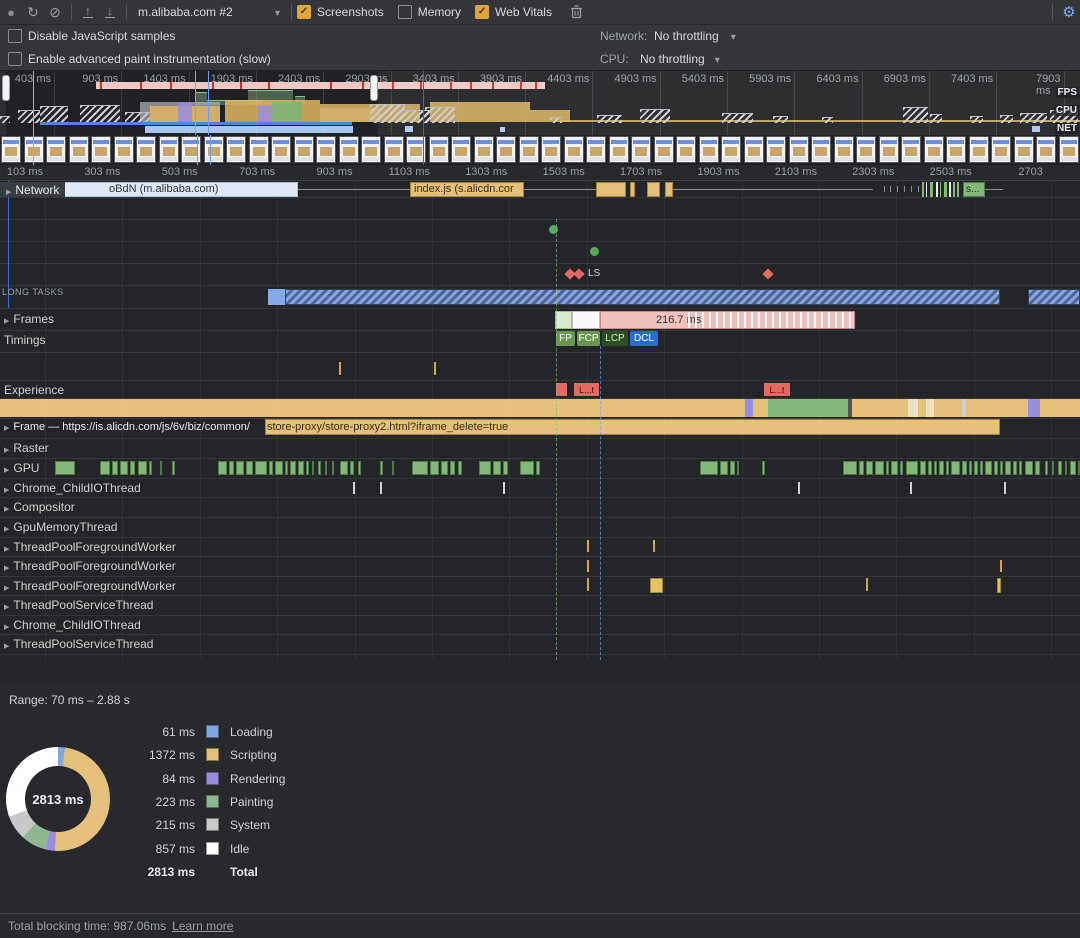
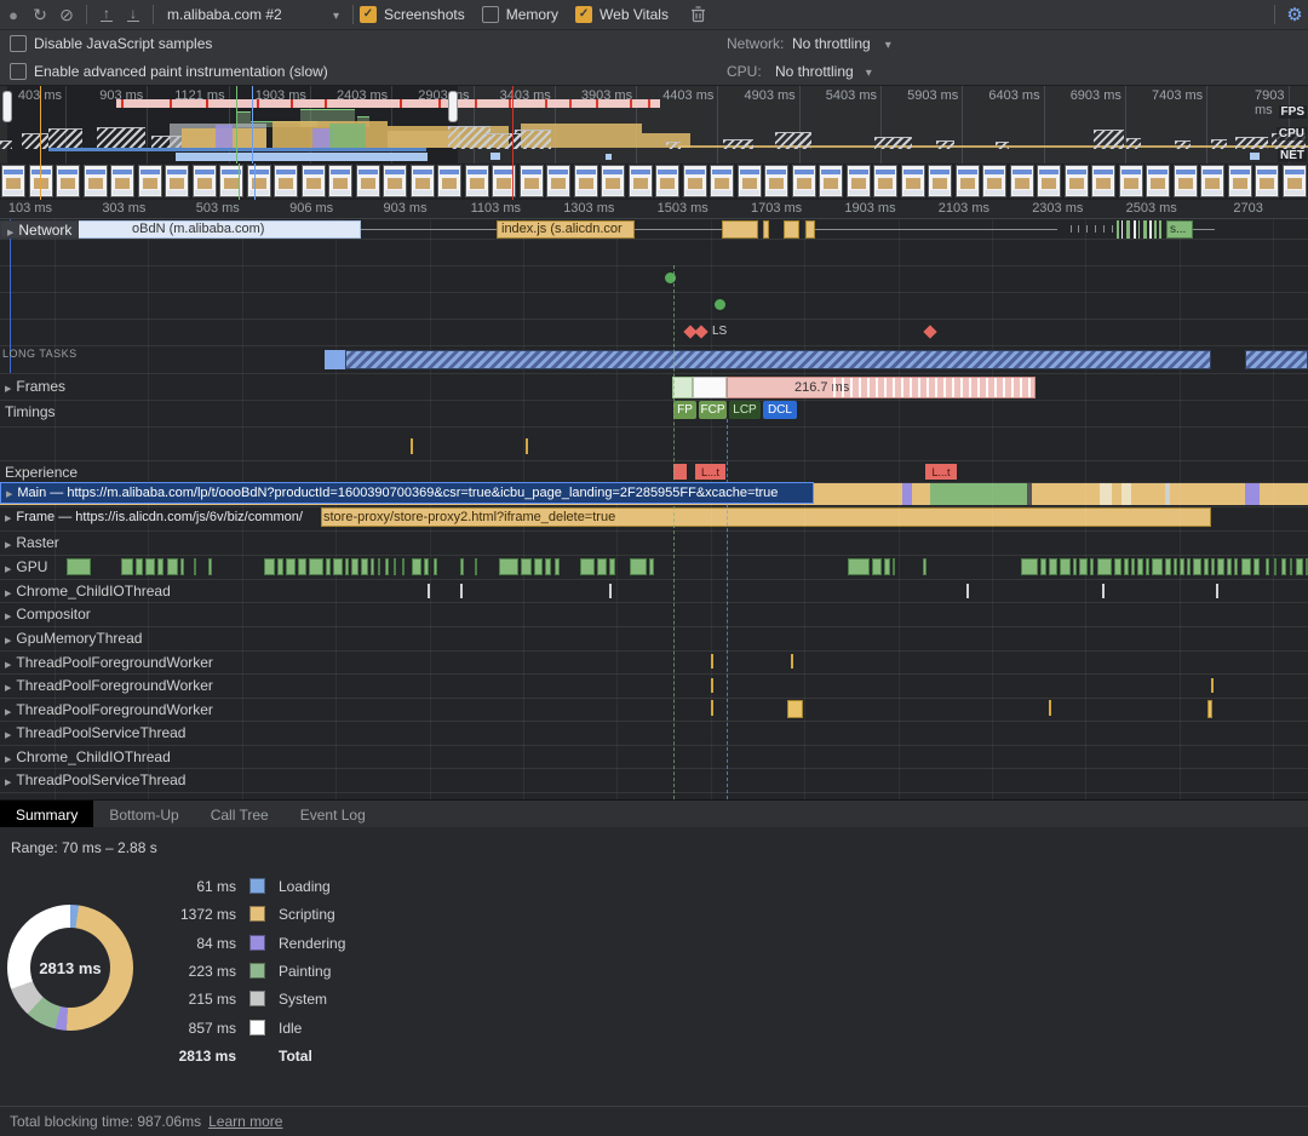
  m.alibaba.com #2
  Screenshots
  Memory
  Web Vitals
  Disable JavaScript samples
  Network:
  No throttling
  Enable advanced paint instrumentation (slow)
  CPU:
  No throttling
  403 ms
  903 ms
- 1403 ms
+ 1121 ms
  1903 ms
  2403 ms
  2903s
  3403 ms
  3903 ms
  4403 ms
  4903 ms
  5403 ms
  5903 ms
  6403 ms
  6903 ms
  7403 ms
  7903 ms
  FPS
  CPU
  NET
  103 ms
  303 ms
  503 ms
- 703 ms
+ 906 ms
  903 ms
  1103 ms
  1303 ms
  1503 ms
  1703 ms
  1903 ms
  2103 ms
  2303 ms
  2503 ms
+ Main — https://m.alibaba.com/lp/t/oooBdN?productId=1600390700369&csr=true&icbu_page_landing=2F285955FF&xcache=true
  Frame — https://is.alicdn.com/js/6v/biz/common/
  store-proxy/store-proxy2.html?iframe_delete=true
  Network
  oBdN (m.alibaba.com)
  index.js (s.alicdn.cor
  s...
  LS
  LONG TASKS
  Frames
  216.7
  Timings
  FP
  FCP
  LCP
  DCL
  Experience
  L...t
  L...t
  Raster
  GPU
  Chrome_ChildIOThread
  Compositor
  GpuMemoryThread
  ThreadPoolForegroundWorker
  ThreadPoolForegroundWorker
  ThreadPoolForegroundWorker
  ThreadPoolServiceThread
  Chrome_ChildIOThread
  ThreadPoolServiceThread
+ Summary
+ Bottom-Up
+ Call Tree
+ Event Log
  Range: 70 ms – 2.88 s
  2813 ms
  61 ms
  Loading
  1372 ms
  Scripting
  84 ms
  Rendering
  223 ms
  Painting
  215 ms
  System
  857 ms
  Idle
  2813 ms
  Total
  Total blocking time: 987.06ms
  Learn more
